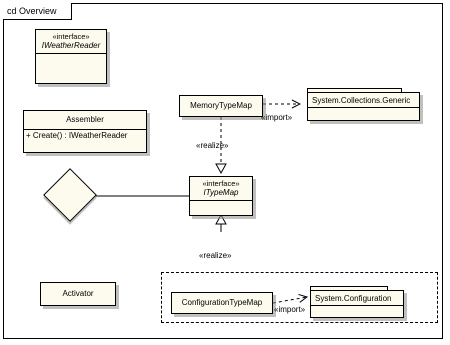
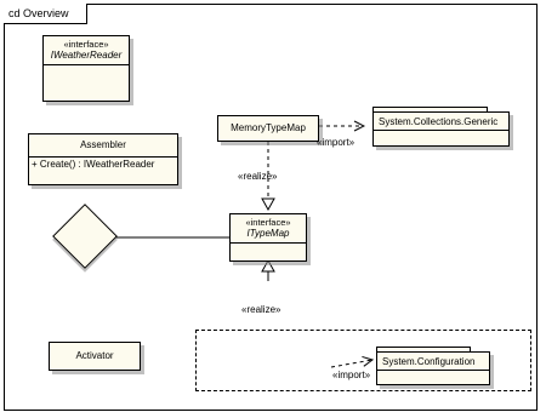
  cd Overview
  «interface»
  IWeatherReader
  Assembler
  + Create() : IWeatherReader
  MemoryTypeMap
  «interface»
  ITypeMap
  Activator
- ConfigurationTypeMap
  System.Collections.Generic
  System.Configuration
  «import»
  «realize»
  «realize»
  «import»
